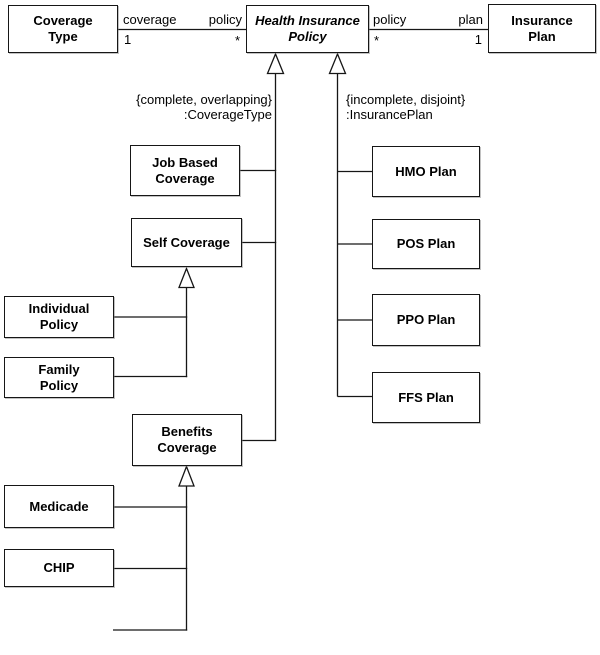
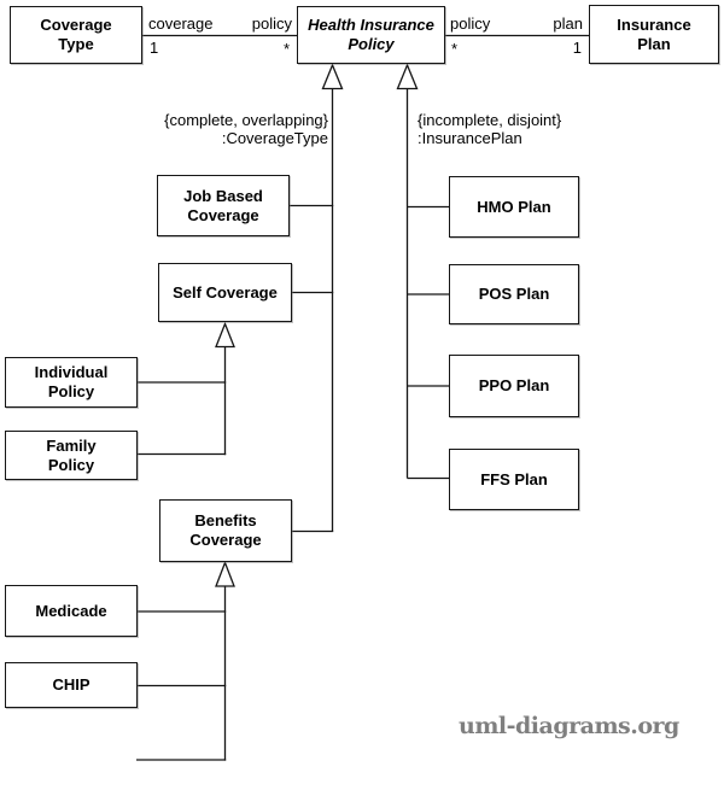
  Coverage
  Type
  Health Insurance
  Policy
  Insurance
  Plan
  Job Based
  Coverage
  Self Coverage
  Benefits
  Coverage
  HMO Plan
  POS Plan
  PPO Plan
  FFS Plan
  Individual
  Policy
  Family
  Policy
  Medicade
  CHIP
  coverage
  1
  policy
  *
  policy
  *
  plan
  1
  {complete, overlapping}
  :CoverageType
  {incomplete, disjoint}
  :InsurancePlan
+ uml-diagrams.org
